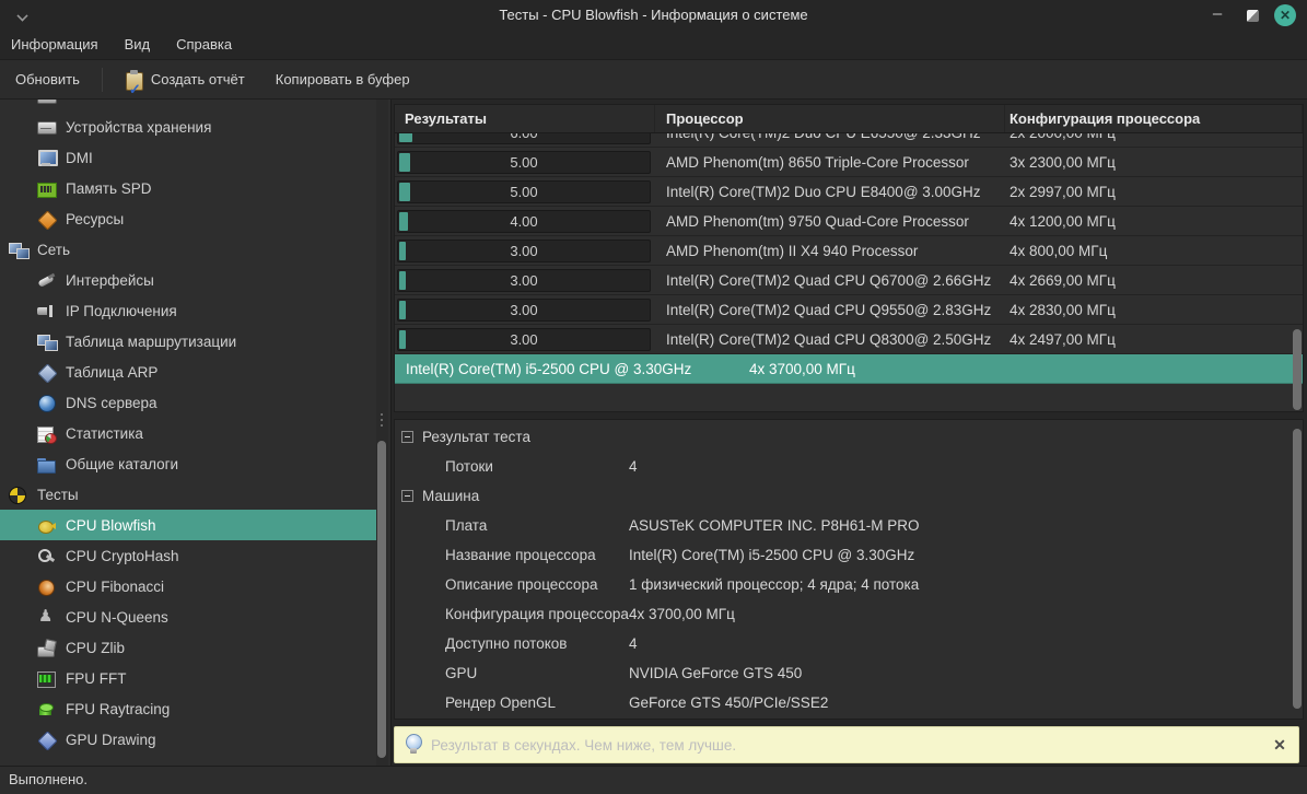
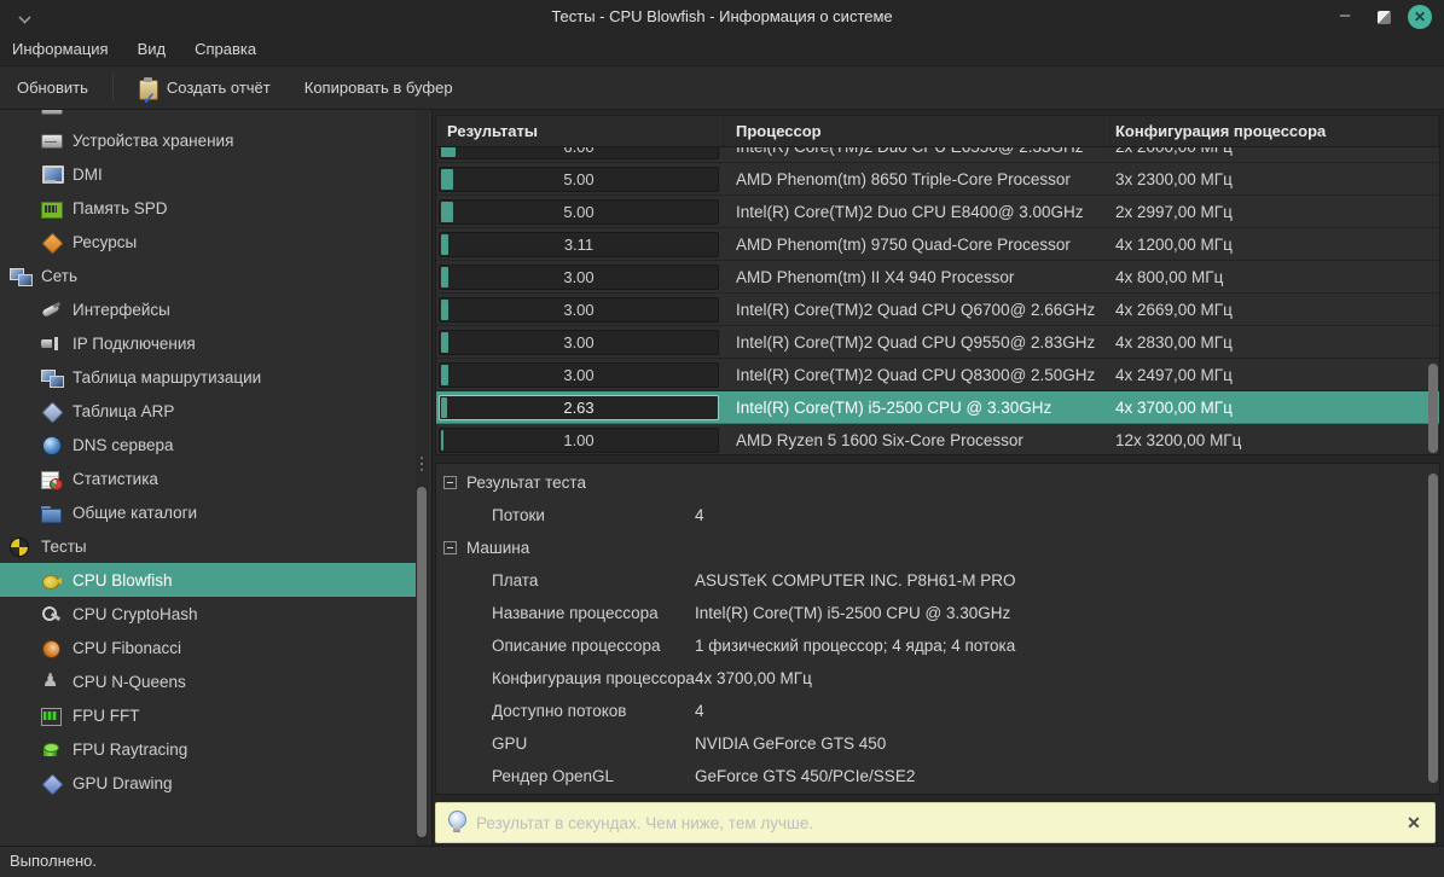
  Тесты - CPU Blowfish - Информация о системе
  –
  ✕
  Информация
  Вид
  Справка
  Обновить
  Создать отчёт
  Копировать в буфер
  Устройства хранения
  DMI
  Память SPD
  Ресурсы
  Сеть
  Интерфейсы
  IP Подключения
  Таблица маршрутизации
  Таблица ARP
  DNS сервера
  Статистика
  Общие каталоги
  Тесты
  CPU Blowfish
  CPU CryptoHash
  CPU Fibonacci
  CPU N-Queens
- CPU Zlib
  FPU FFT
  FPU Raytracing
  GPU Drawing
  Результаты
  Процессор
  Конфигурация процессора
  5.00
  AMD Phenom(tm) 8650 Triple-Core Processor
  3x 2300,00 МГц
  5.00
  Intel(R) Core(TM)2 Duo CPU E8400@ 3.00GHz
  2x 2997,00 МГц
- 4.00
+ 3.11
  AMD Phenom(tm) 9750 Quad-Core Processor
  4x 1200,00 МГц
  3.00
  AMD Phenom(tm) II X4 940 Processor
  4x 800,00 МГц
  3.00
  Intel(R) Core(TM)2 Quad CPU Q6700@ 2.66GHz
  4x 2669,00 МГц
  3.00
  Intel(R) Core(TM)2 Quad CPU Q9550@ 2.83GHz
  4x 2830,00 МГц
  3.00
  Intel(R) Core(TM)2 Quad CPU Q8300@ 2.50GHz
  4x 2497,00 МГц
+ 2.63
  Intel(R) Core(TM) i5-2500 CPU @ 3.30GHz
  4x 3700,00 МГц
+ 1.00
+ AMD Ryzen 5 1600 Six-Core Processor
+ 12x 3200,00 МГц
  Результат теста
  Потоки
  4
  Машина
  Плата
  ASUSTeK COMPUTER INC. P8H61-M PRO
  Название процессора
  Intel(R) Core(TM) i5-2500 CPU @ 3.30GHz
  Описание процессора
  1 физический процессор; 4 ядра; 4 потока
  Конфигурация процессора
  4x 3700,00 МГц
  Доступно потоков
  4
  GPU
  NVIDIA GeForce GTS 450
  Рендер OpenGL
  GeForce GTS 450/PCIe/SSE2
  Результат в секундах. Чем ниже, тем лучше.
  ✕
  Выполнено.
